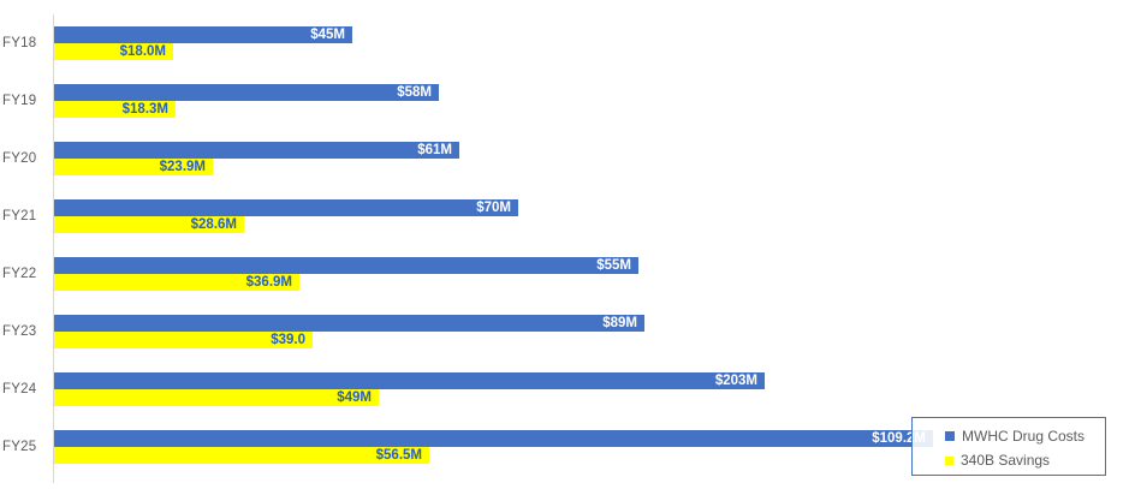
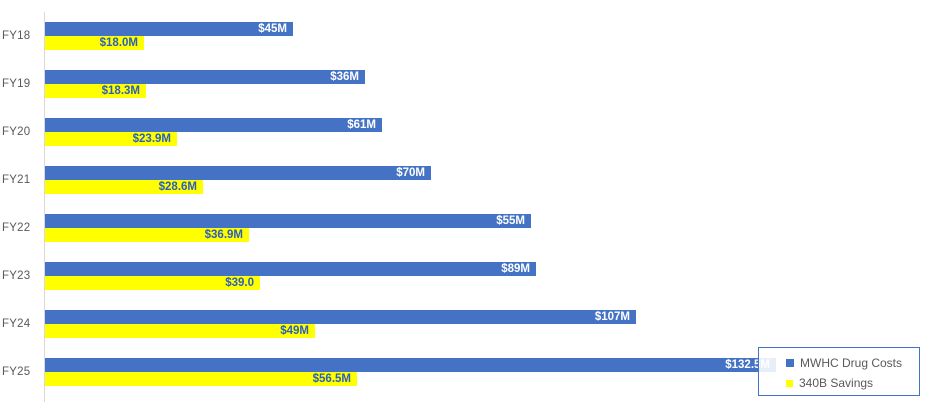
  FY18
  $45M
  $18.0M
  FY19
- $58M
+ $36M
  $18.3M
  FY20
  $61M
  $23.9M
  FY21
  $70M
  $28.6M
  FY22
  $55M
  $36.9M
  FY23
  $89M
  $39.0
  FY24
- $203M
+ $107M
  $49M
  FY25
- $109.2M
+ $132.5M
  $56.5M
  MWHC Drug Costs
  340B Savings
